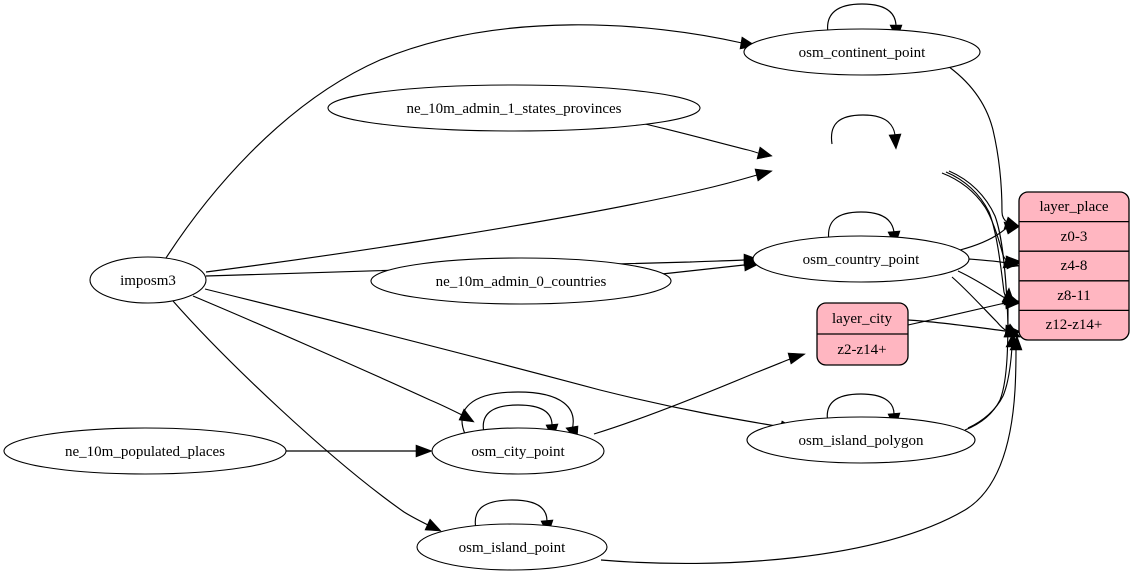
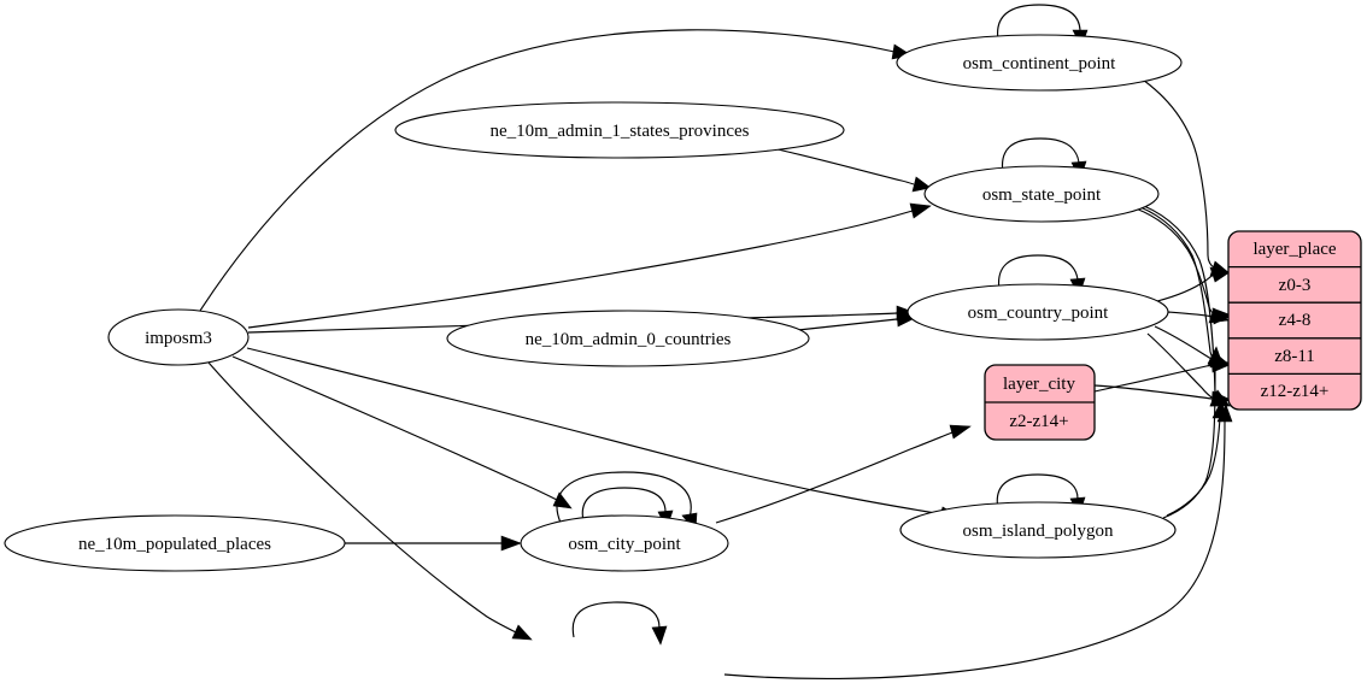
  imposm3
  ne_10m_admin_1_states_provinces
  ne_10m_admin_0_countries
  ne_10m_populated_places
  osm_continent_point
+ osm_state_point
  osm_country_point
  osm_city_point
  osm_island_polygon
- osm_island_point
  layer_place
  z0-3
  z4-8
  z8-11
  z12-z14+
  layer_city
  z2-z14+
